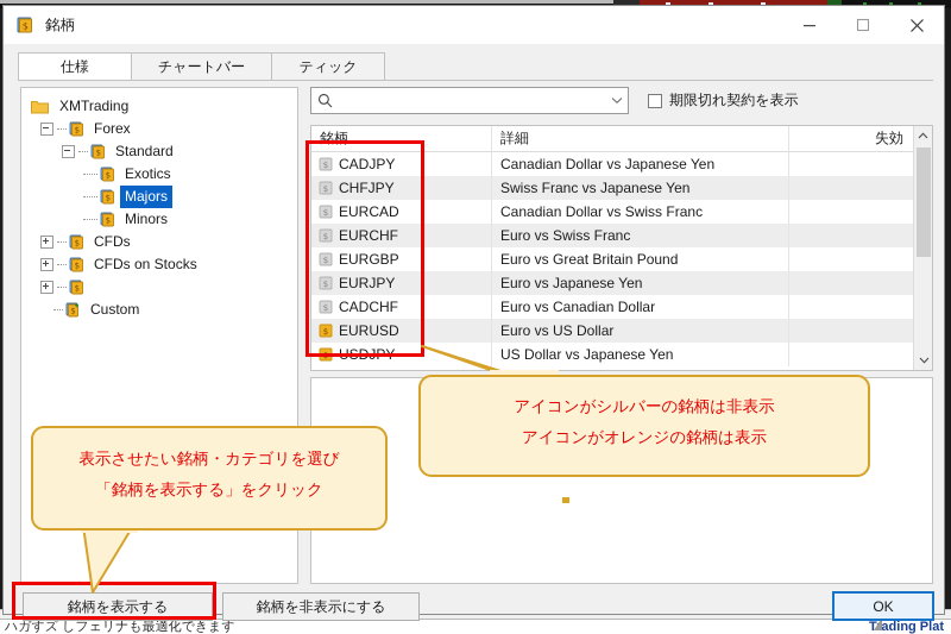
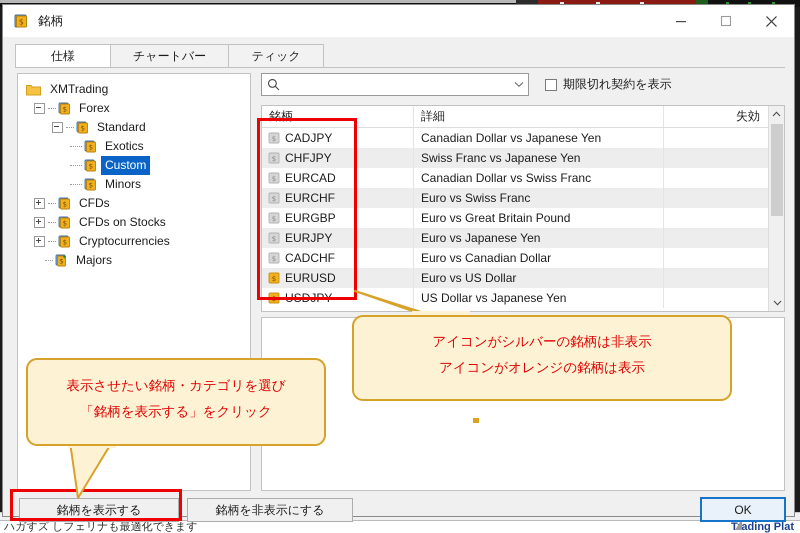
  ハガすズ しフェリナも最適化できます
  Trading Plat
  $
  銘柄
  仕様
  チャートバー
  ティック
  XMTrading
  $
  Forex
  $
  Standard
  $
  Exotics
  $
- Majors
+ Custom
  $
  Minors
  $
  CFDs
  $
  CFDs on Stocks
  $
+ Cryptocurrencies
  $
- Custom
+ Majors
  期限切れ契約を表示
  銘柄
  詳細
  失効
  $
  CADJPY
  Canadian Dollar vs Japanese Yen
  $
  CHFJPY
  Swiss Franc vs Japanese Yen
  $
  EURCAD
  Canadian Dollar vs Swiss Franc
  $
  EURCHF
  Euro vs Swiss Franc
  $
  EURGBP
  Euro vs Great Britain Pound
  $
  EURJPY
  Euro vs Japanese Yen
  $
  CADCHF
  Euro vs Canadian Dollar
  $
  EURUSD
  Euro vs US Dollar
  $
  USDJPY
  US Dollar vs Japanese Yen
  銘柄を表示する
  銘柄を非表示にする
  OK
  アイコンがシルバーの銘柄は非表示
  アイコンがオレンジの銘柄は表示
  表示させたい銘柄・カテゴリを選び
  「銘柄を表示する」をクリック
